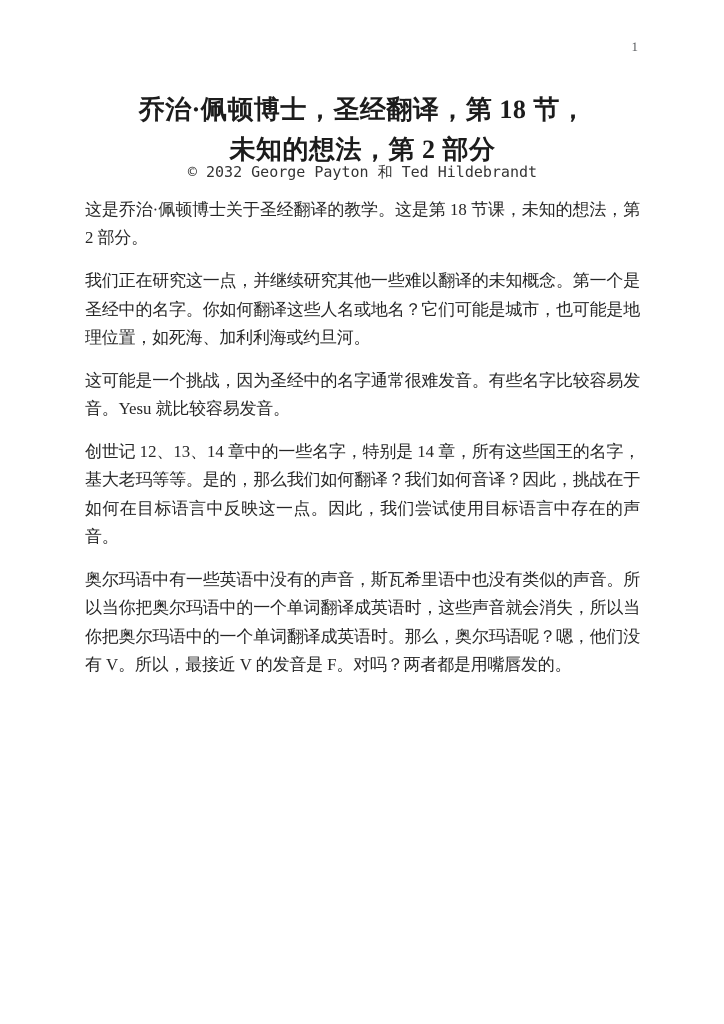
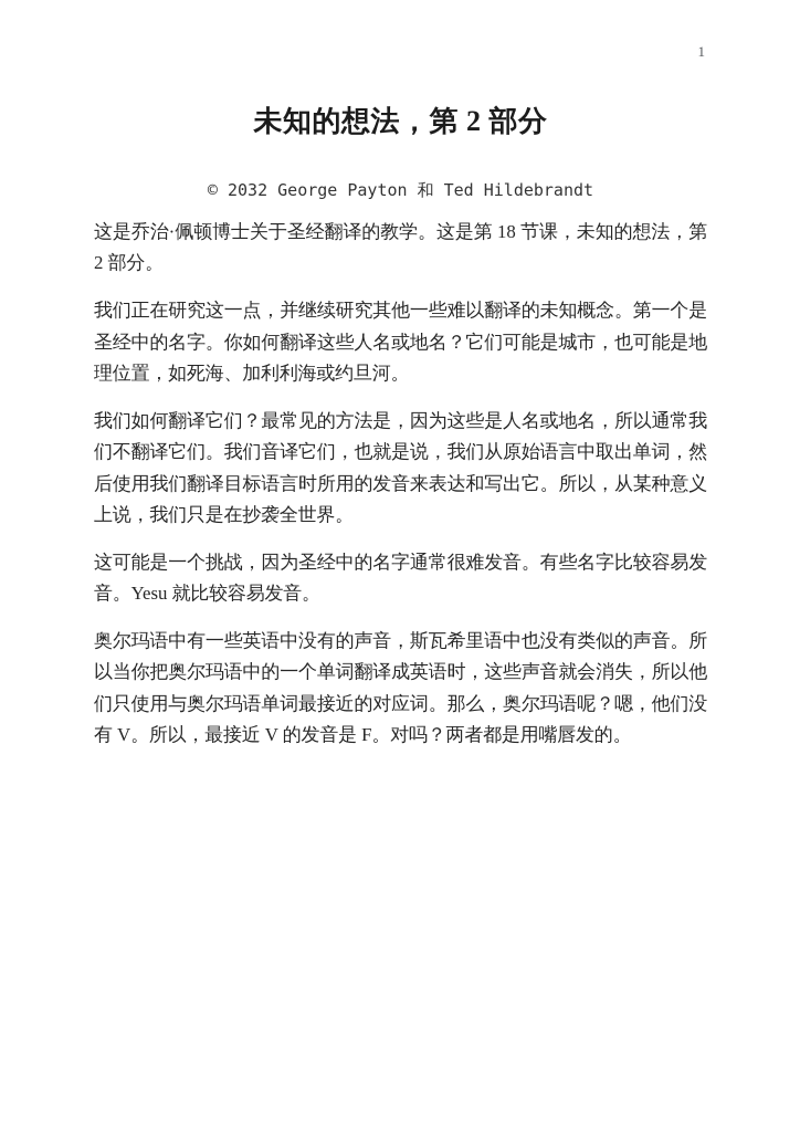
  1
- 乔治·佩顿博士，圣经翻译，第 18 节，
  未知的想法，第 2 部分
  © 2032 George Payton 和 Ted Hildebrandt
  这是乔治·佩顿博士关于圣经翻译的教学。这是第 18 节课，未知的想法，第 2 部分。
  我们正在研究这一点，并继续研究其他一些难以翻译的未知概念。第一个是圣经中的名字。你如何翻译这些人名或地名？它们可能是城市，也可能是地理位置，如死海、加利利海或约旦河。
+ 我们如何翻译它们？最常见的方法是，因为这些是人名或地名，所以通常我们不翻译它们。我们音译它们，也就是说，我们从原始语言中取出单词，然后使用我们翻译目标语言时所用的发音来表达和写出它。所以，从某种意义上说，我们只是在抄袭全世界。
  这可能是一个挑战，因为圣经中的名字通常很难发音。有些名字比较容易发音。Yesu 就比较容易发音。
- 创世记 12、13、14 章中的一些名字，特别是 14 章，所有这些国王的名字，基大老玛等等。是的，那么我们如何翻译？我们如何音译？因此，挑战在于如何在目标语言中反映这一点。因此，我们尝试使用目标语言中存在的声音。
- 奥尔玛语中有一些英语中没有的声音，斯瓦希里语中也没有类似的声音。所以当你把奥尔玛语中的一个单词翻译成英语时，这些声音就会消失，所以当你把奥尔玛语中的一个单词翻译成英语时。那么，奥尔玛语呢？嗯，他们没有 V。所以，最接近 V 的发音是 F。对吗？两者都是用嘴唇发的。
+ 奥尔玛语中有一些英语中没有的声音，斯瓦希里语中也没有类似的声音。所以当你把奥尔玛语中的一个单词翻译成英语时，这些声音就会消失，所以他们只使用与奥尔玛语单词最接近的对应词。那么，奥尔玛语呢？嗯，他们没有 V。所以，最接近 V 的发音是 F。对吗？两者都是用嘴唇发的。
